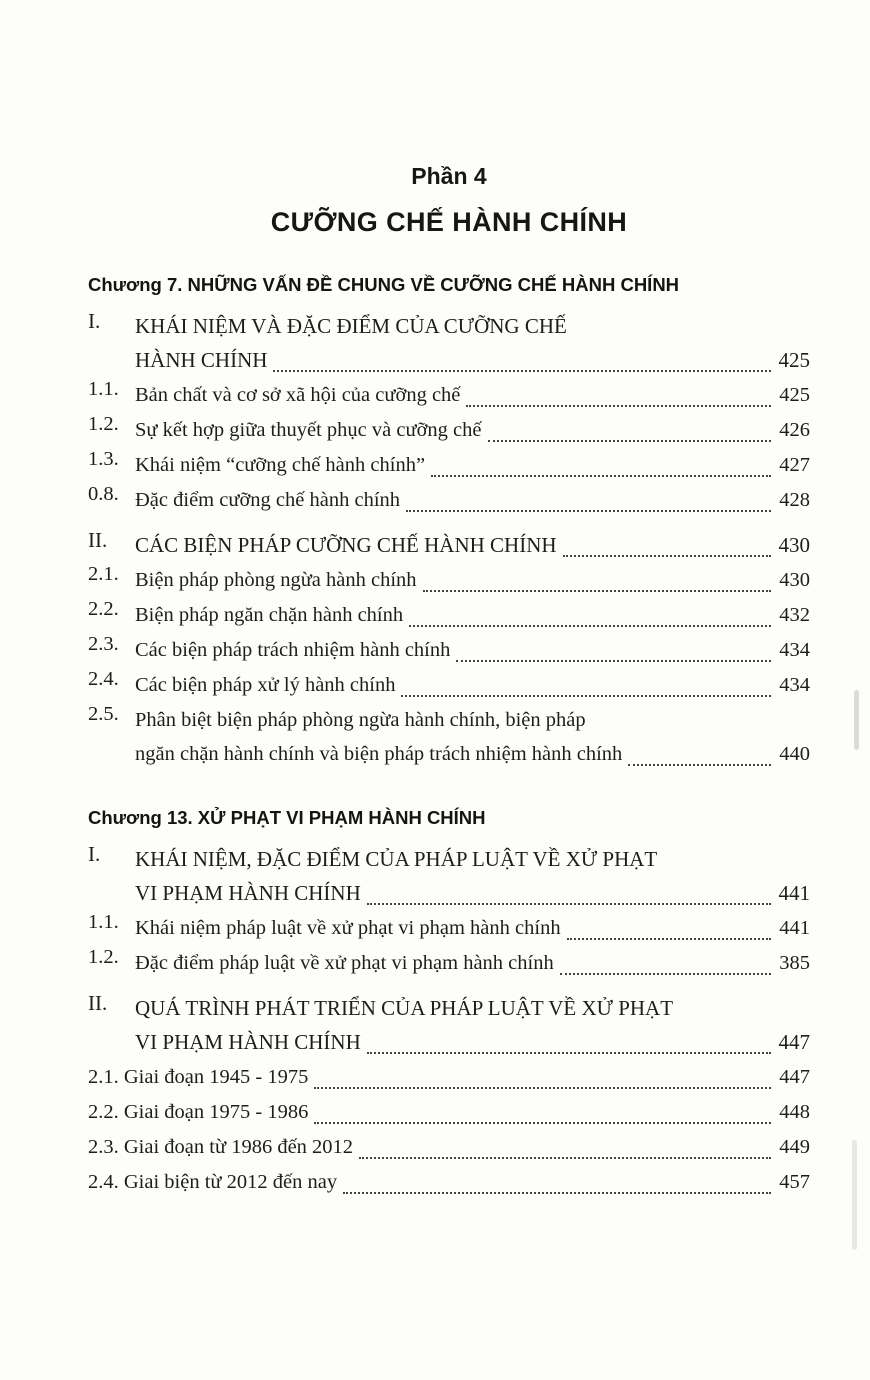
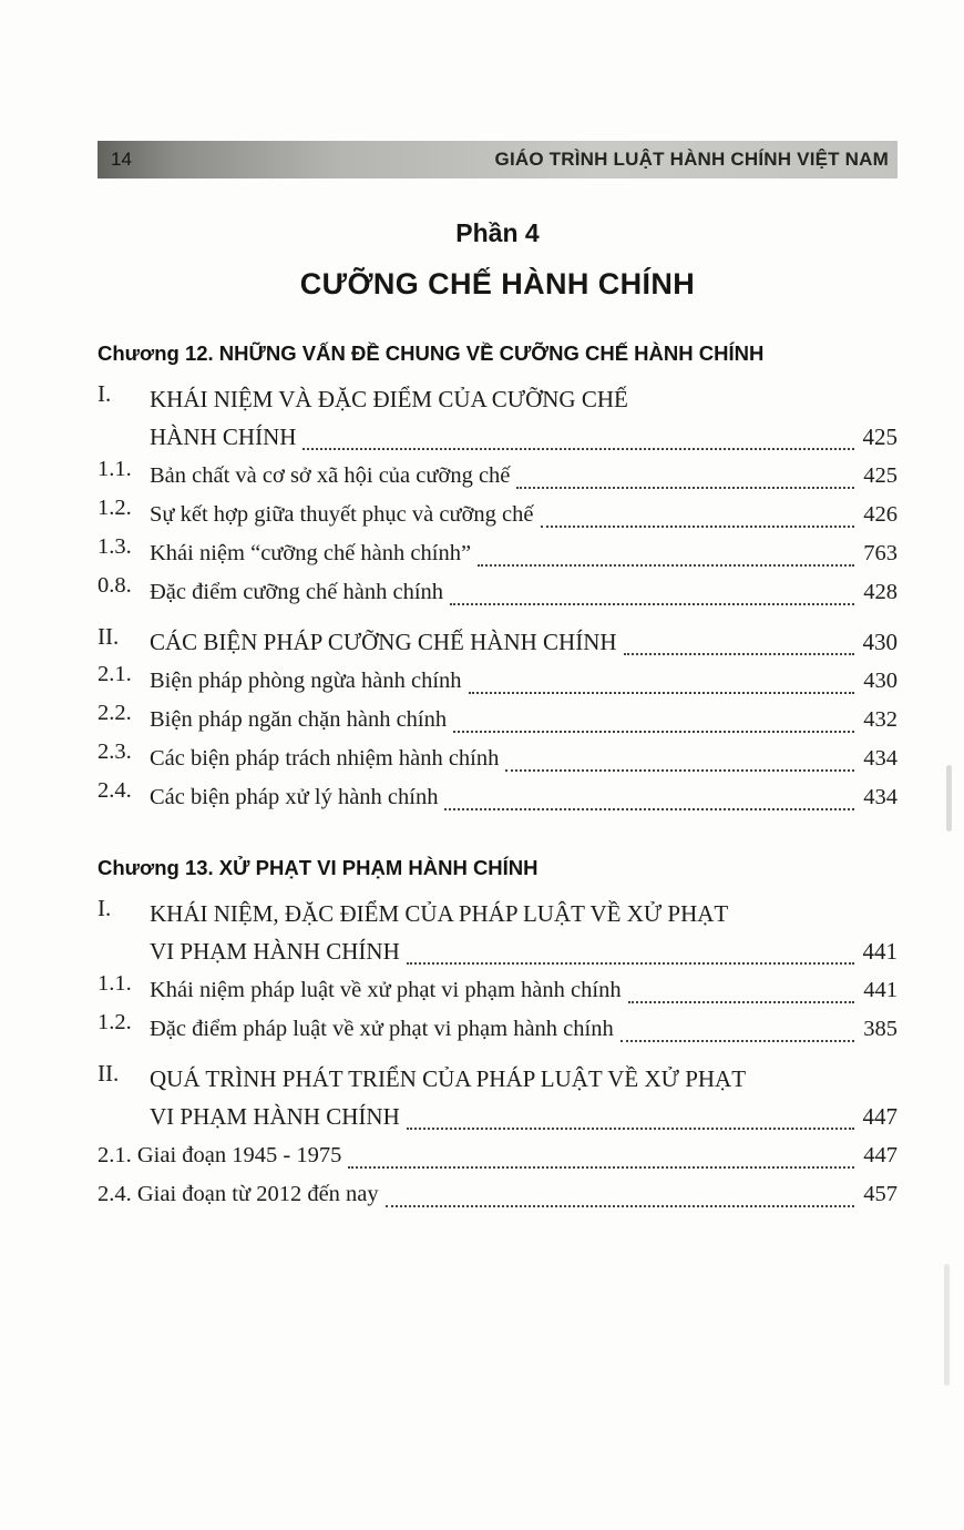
+ 14
+ GIÁO TRÌNH LUẬT HÀNH CHÍNH VIỆT NAM
  Phần 4
  CƯỠNG CHẾ HÀNH CHÍNH
- Chương 7. NHỮNG VẤN ĐỀ CHUNG VỀ CƯỠNG CHẾ HÀNH CHÍNH
+ Chương 12. NHỮNG VẤN ĐỀ CHUNG VỀ CƯỠNG CHẾ HÀNH CHÍNH
  I.
  KHÁI NIỆM VÀ ĐẶC ĐIỂM CỦA CƯỠNG CHẾ
  HÀNH CHÍNH
  425
  1.1.
  Bản chất và cơ sở xã hội của cưỡng chế
  425
  1.2.
  Sự kết hợp giữa thuyết phục và cưỡng chế
  426
  1.3.
  Khái niệm “cưỡng chế hành chính”
- 427
+ 763
  0.8.
  Đặc điểm cưỡng chế hành chính
  428
  II.
  CÁC BIỆN PHÁP CƯỠNG CHẾ HÀNH CHÍNH
  430
  2.1.
  Biện pháp phòng ngừa hành chính
  430
  2.2.
  Biện pháp ngăn chặn hành chính
  432
  2.3.
  Các biện pháp trách nhiệm hành chính
  434
  2.4.
  Các biện pháp xử lý hành chính
  434
- 2.5.
- Phân biệt biện pháp phòng ngừa hành chính, biện pháp
- ngăn chặn hành chính và biện pháp trách nhiệm hành chính
- 440
  Chương 13. XỬ PHẠT VI PHẠM HÀNH CHÍNH
  I.
  KHÁI NIỆM, ĐẶC ĐIỂM CỦA PHÁP LUẬT VỀ XỬ PHẠT
  VI PHẠM HÀNH CHÍNH
  441
  1.1.
  Khái niệm pháp luật về xử phạt vi phạm hành chính
  441
  1.2.
  Đặc điểm pháp luật về xử phạt vi phạm hành chính
  385
  II.
  QUÁ TRÌNH PHÁT TRIỂN CỦA PHÁP LUẬT VỀ XỬ PHẠT
  VI PHẠM HÀNH CHÍNH
  447
  2.1. Giai đoạn 1945 - 1975
  447
- 2.2. Giai đoạn 1975 - 1986
- 448
- 2.3. Giai đoạn từ 1986 đến 2012
- 449
- 2.4. Giai biện từ 2012 đến nay
+ 2.4. Giai đoạn từ 2012 đến nay
  457
